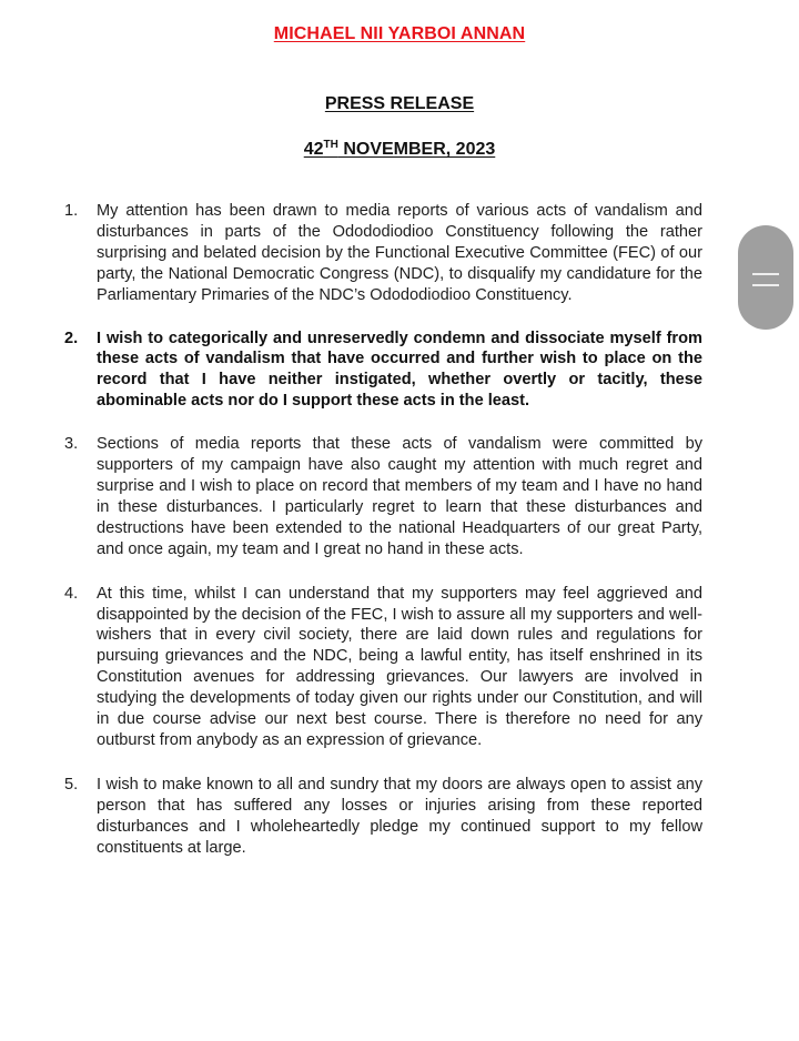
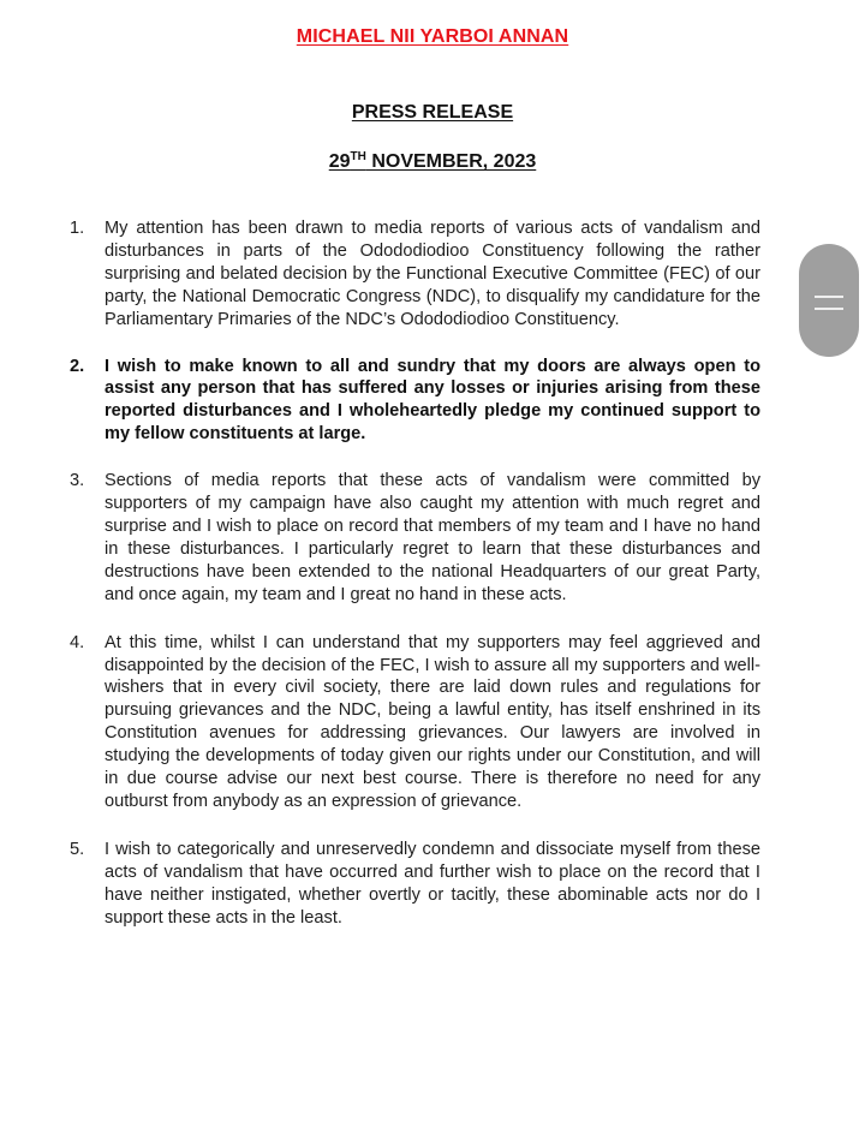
  MICHAEL NII YARBOI ANNAN
  PRESS RELEASE
- 42TH NOVEMBER, 2023
+ 29TH NOVEMBER, 2023
  1.
  My attention has been drawn to media reports of various acts of vandalism and disturbances in parts of the Odododiodioo Constituency following the rather surprising and belated decision by the Functional Executive Committee (FEC) of our party, the National Democratic Congress (NDC), to disqualify my candidature for the Parliamentary Primaries of the NDC’s Odododiodioo Constituency.
  2.
- I wish to categorically and unreservedly condemn and dissociate myself from these acts of vandalism that have occurred and further wish to place on the record that I have neither instigated, whether overtly or tacitly, these abominable acts nor do I support these acts in the least.
+ I wish to make known to all and sundry that my doors are always open to assist any person that has suffered any losses or injuries arising from these reported disturbances and I wholeheartedly pledge my continued support to my fellow constituents at large.
  3.
  Sections of media reports that these acts of vandalism were committed by supporters of my campaign have also caught my attention with much regret and surprise and I wish to place on record that members of my team and I have no hand in these disturbances. I particularly regret to learn that these disturbances and destructions have been extended to the national Headquarters of our great Party, and once again, my team and I great no hand in these acts.
  4.
  At this time, whilst I can understand that my supporters may feel aggrieved and disappointed by the decision of the FEC, I wish to assure all my supporters and well-wishers that in every civil society, there are laid down rules and regulations for pursuing grievances and the NDC, being a lawful entity, has itself enshrined in its Constitution avenues for addressing grievances. Our lawyers are involved in studying the developments of today given our rights under our Constitution, and will in due course advise our next best course. There is therefore no need for any outburst from anybody as an expression of grievance.
  5.
- I wish to make known to all and sundry that my doors are always open to assist any person that has suffered any losses or injuries arising from these reported disturbances and I wholeheartedly pledge my continued support to my fellow constituents at large.
+ I wish to categorically and unreservedly condemn and dissociate myself from these acts of vandalism that have occurred and further wish to place on the record that I have neither instigated, whether overtly or tacitly, these abominable acts nor do I support these acts in the least.
